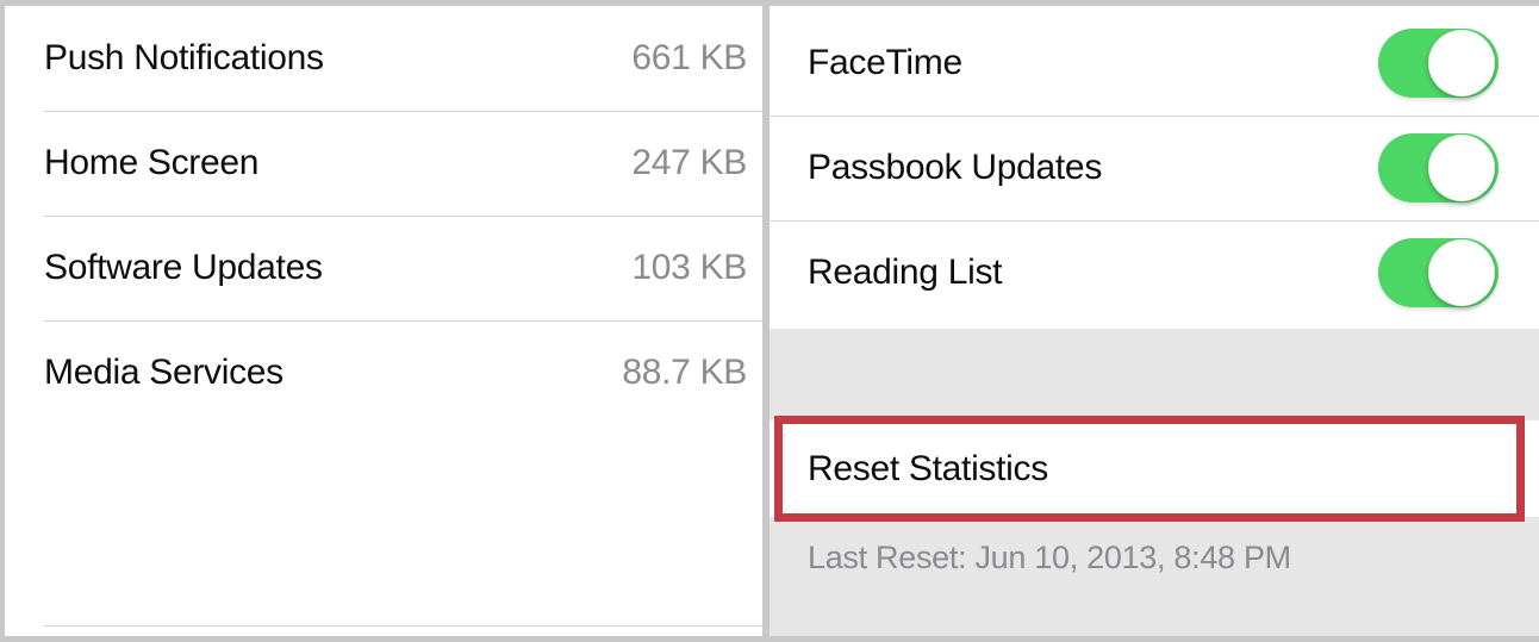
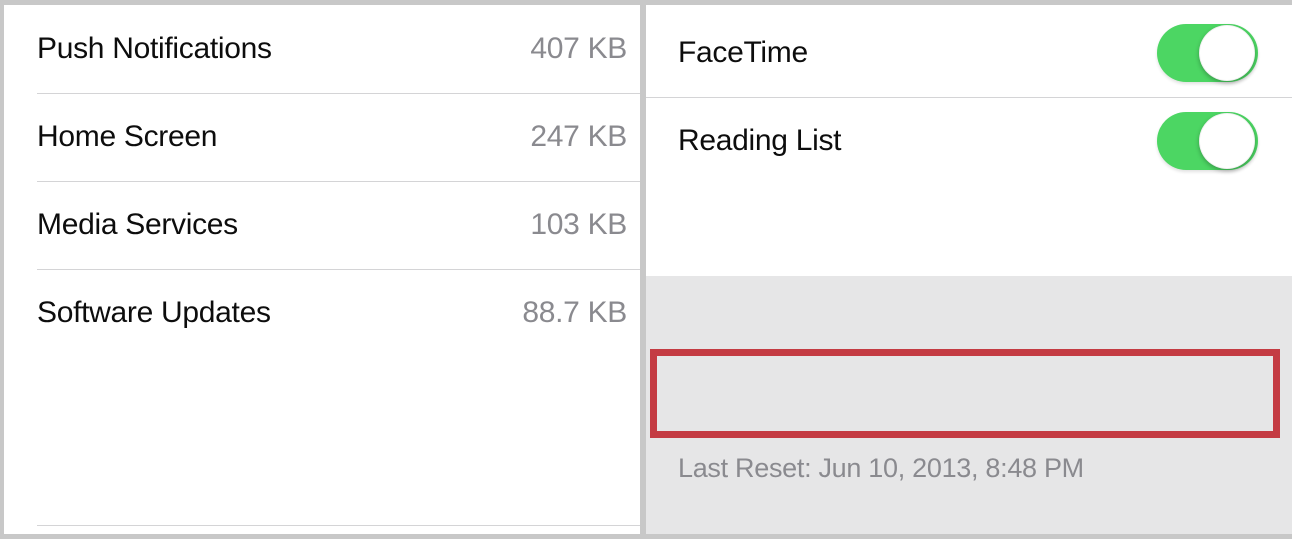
  Push Notifications
- 661 KB
+ 407 KB
  Home Screen
  247 KB
- Software Updates
+ Media Services
  103 KB
- Media Services
+ Software Updates
  88.7 KB
  FaceTime
- Passbook Updates
  Reading List
- Reset Statistics
  Last Reset: Jun 10, 2013, 8:48 PM
